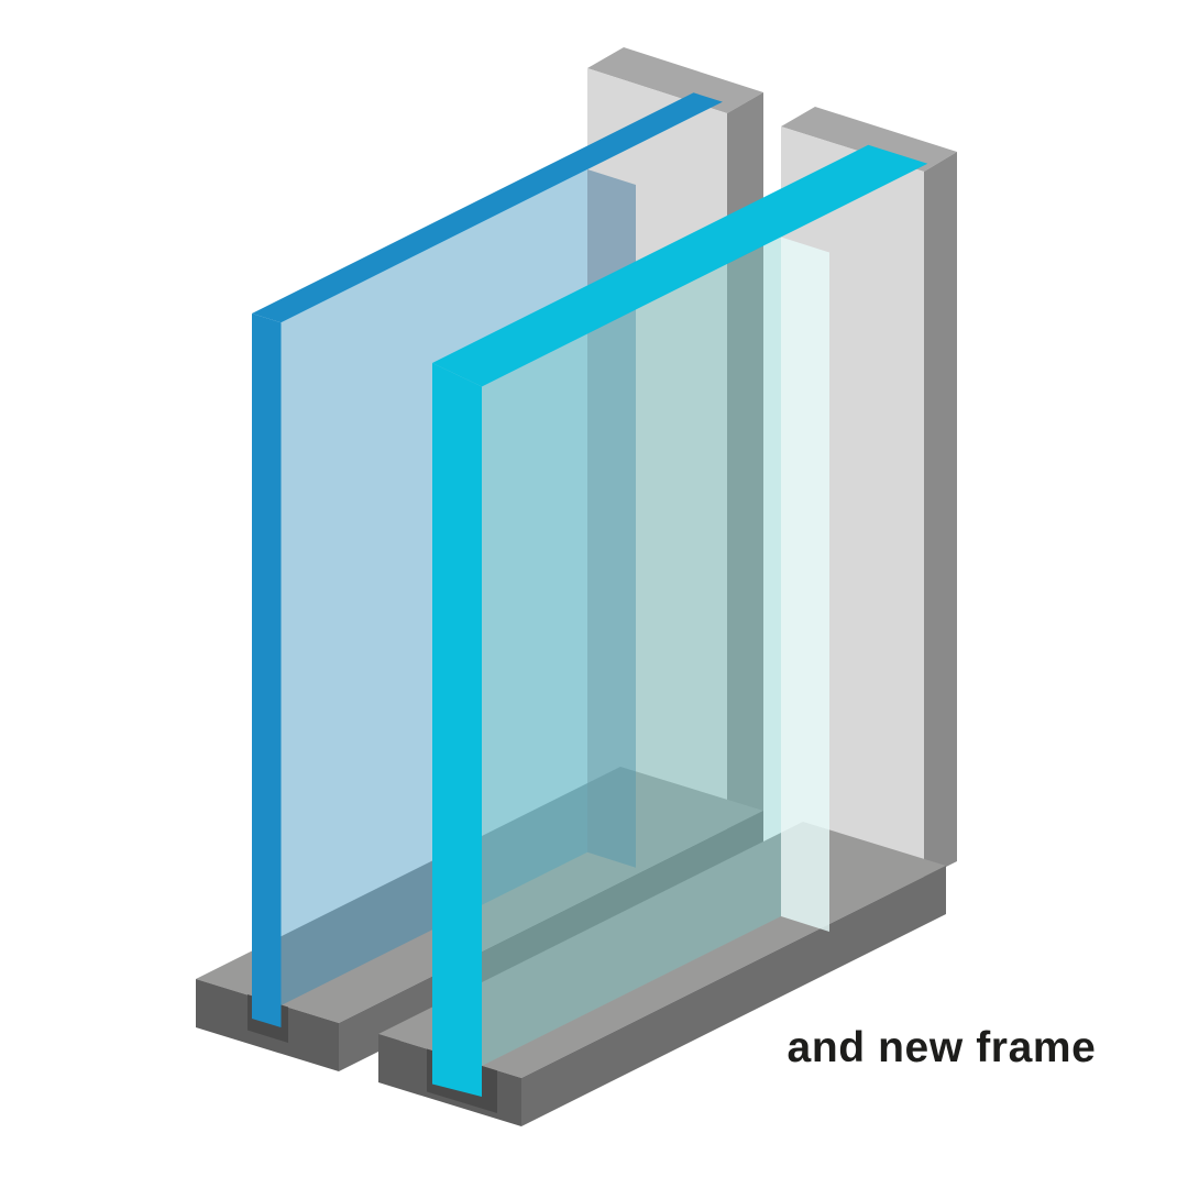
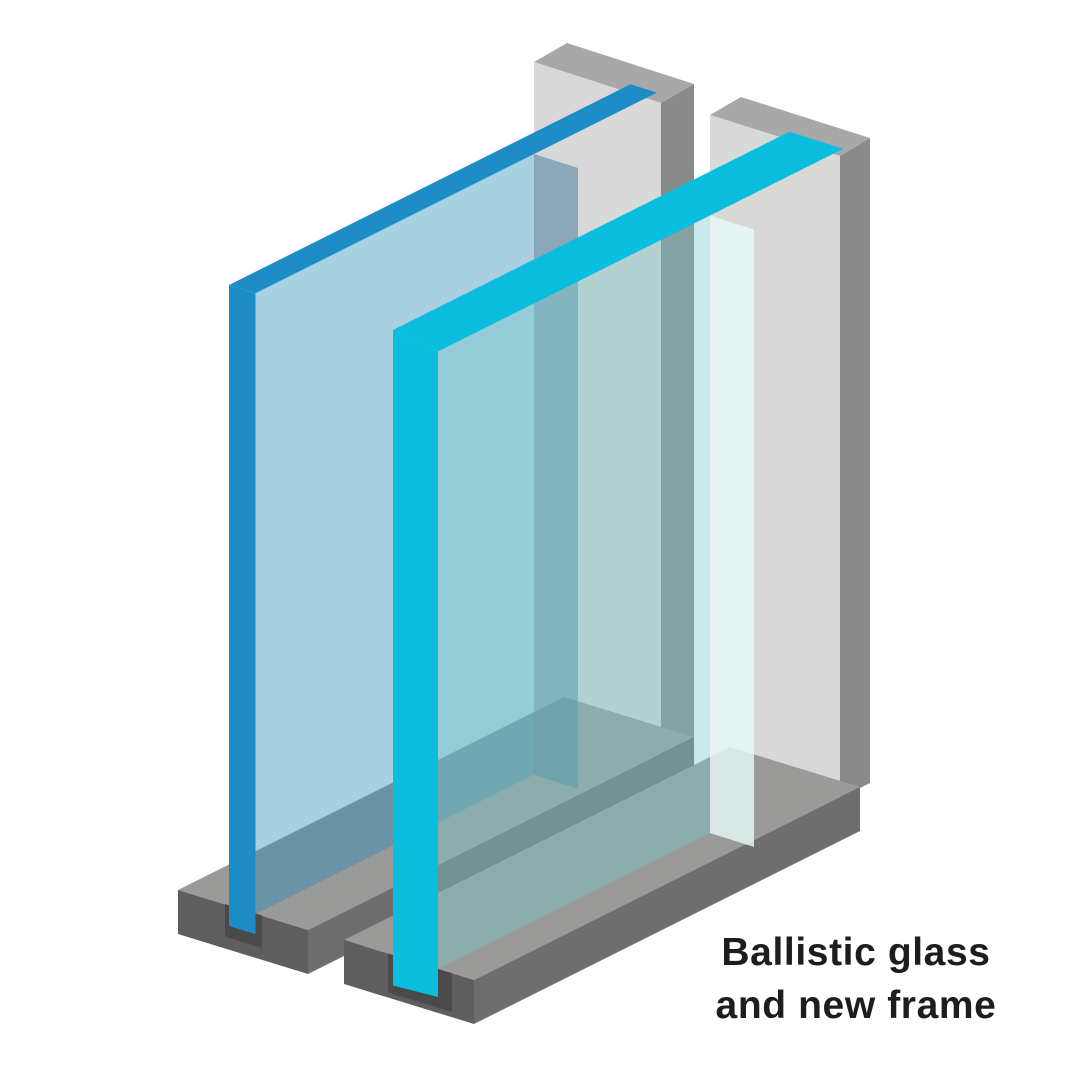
+ Ballistic glass
  and new frame
